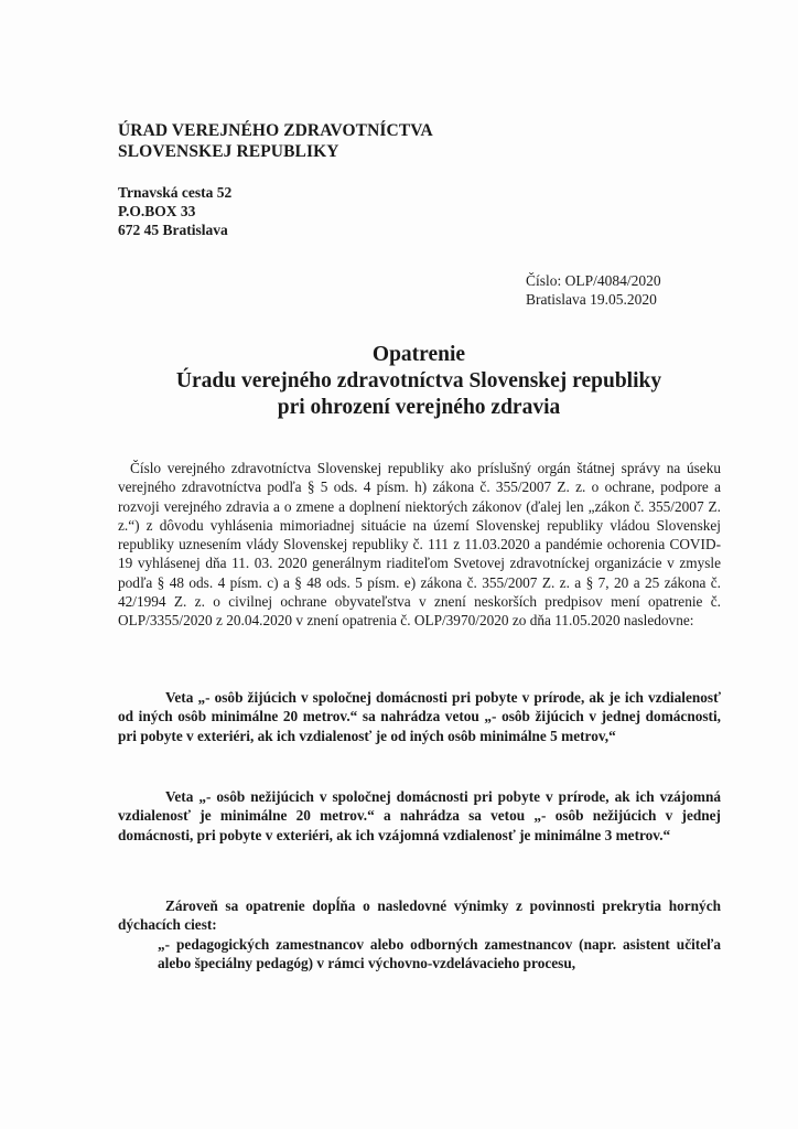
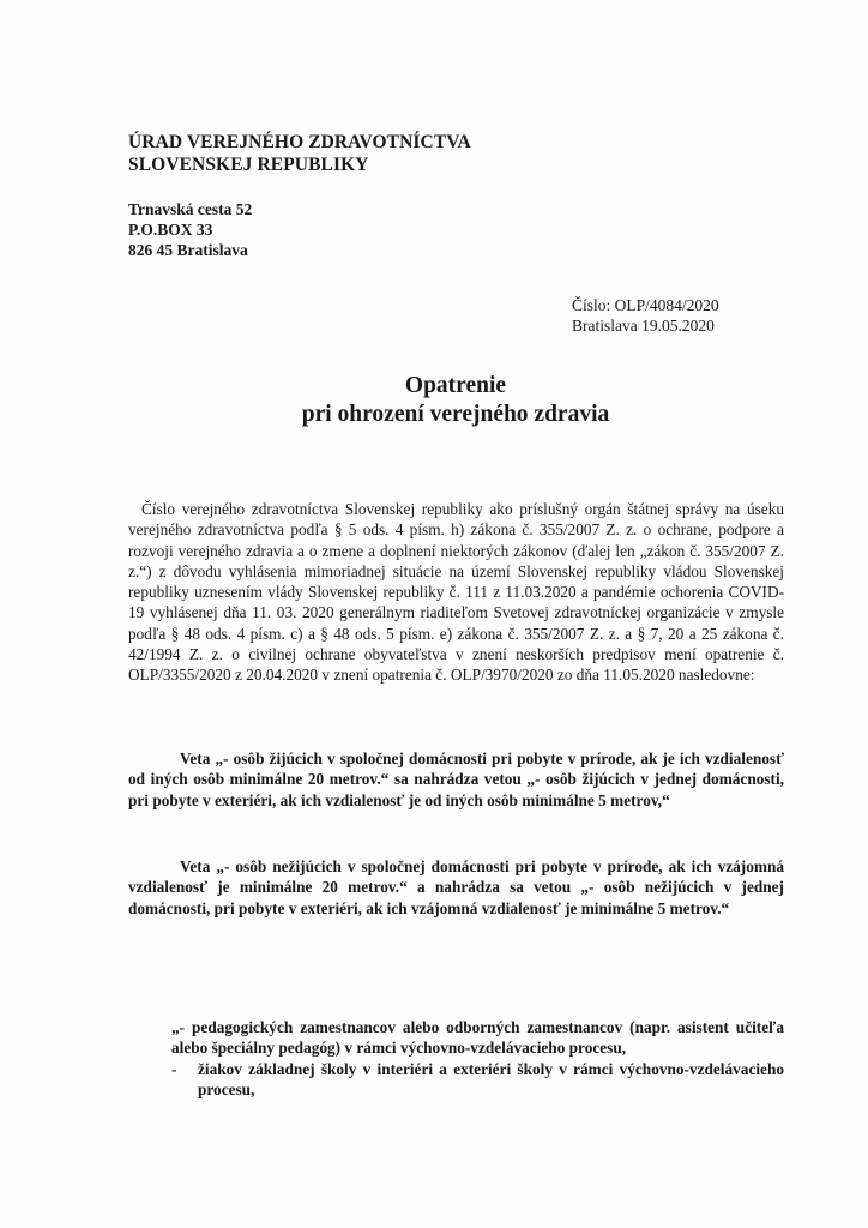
  ÚRAD VEREJNÉHO ZDRAVOTNÍCTVA
  SLOVENSKEJ REPUBLIKY
  Trnavská cesta 52
  P.O.BOX 33
- 672 45 Bratislava
+ 826 45 Bratislava
  Číslo: OLP/4084/2020
  Bratislava 19.05.2020
  Opatrenie
- Úradu verejného zdravotníctva Slovenskej republiky
  pri ohrození verejného zdravia
  Číslo verejného zdravotníctva Slovenskej republiky ako príslušný orgán štátnej správy na úseku verejného zdravotníctva podľa § 5 ods. 4 písm. h) zákona č. 355/2007 Z. z. o ochrane, podpore a rozvoji verejného zdravia a o zmene a doplnení niektorých zákonov (ďalej len „zákon č. 355/2007 Z. z.“) z dôvodu vyhlásenia mimoriadnej situácie na území Slovenskej republiky vládou Slovenskej republiky uznesením vlády Slovenskej republiky č. 111 z 11.03.2020 a pandémie ochorenia COVID-19 vyhlásenej dňa 11. 03. 2020 generálnym riaditeľom Svetovej zdravotníckej organizácie v zmysle podľa § 48 ods. 4 písm. c) a § 48 ods. 5 písm. e) zákona č. 355/2007 Z. z. a § 7, 20 a 25 zákona č. 42/1994 Z. z. o civilnej ochrane obyvateľstva v znení neskorších predpisov mení opatrenie č. OLP/3355/2020 z 20.04.2020 v znení opatrenia č. OLP/3970/2020 zo dňa 11.05.2020 nasledovne:
  Veta „- osôb žijúcich v spoločnej domácnosti pri pobyte v prírode, ak je ich vzdialenosť od iných osôb minimálne 20 metrov.“ sa nahrádza vetou „- osôb žijúcich v jednej domácnosti, pri pobyte v exteriéri, ak ich vzdialenosť je od iných osôb minimálne 5 metrov,“
- Veta „- osôb nežijúcich v spoločnej domácnosti pri pobyte v prírode, ak ich vzájomná vzdialenosť je minimálne 20 metrov.“ a nahrádza sa vetou „- osôb nežijúcich v jednej domácnosti, pri pobyte v exteriéri, ak ich vzájomná vzdialenosť je minimálne 3 metrov.“
+ Veta „- osôb nežijúcich v spoločnej domácnosti pri pobyte v prírode, ak ich vzájomná vzdialenosť je minimálne 20 metrov.“ a nahrádza sa vetou „- osôb nežijúcich v jednej domácnosti, pri pobyte v exteriéri, ak ich vzájomná vzdialenosť je minimálne 5 metrov.“
- Zároveň sa opatrenie dopĺňa o nasledovné výnimky z povinnosti prekrytia horných dýchacích ciest:
  „- pedagogických zamestnancov alebo odborných zamestnancov (napr. asistent učiteľa alebo špeciálny pedagóg) v rámci výchovno-vzdelávacieho procesu,
+ -
+ žiakov základnej školy v interiéri a exteriéri školy v rámci výchovno-vzdelávacieho procesu,
